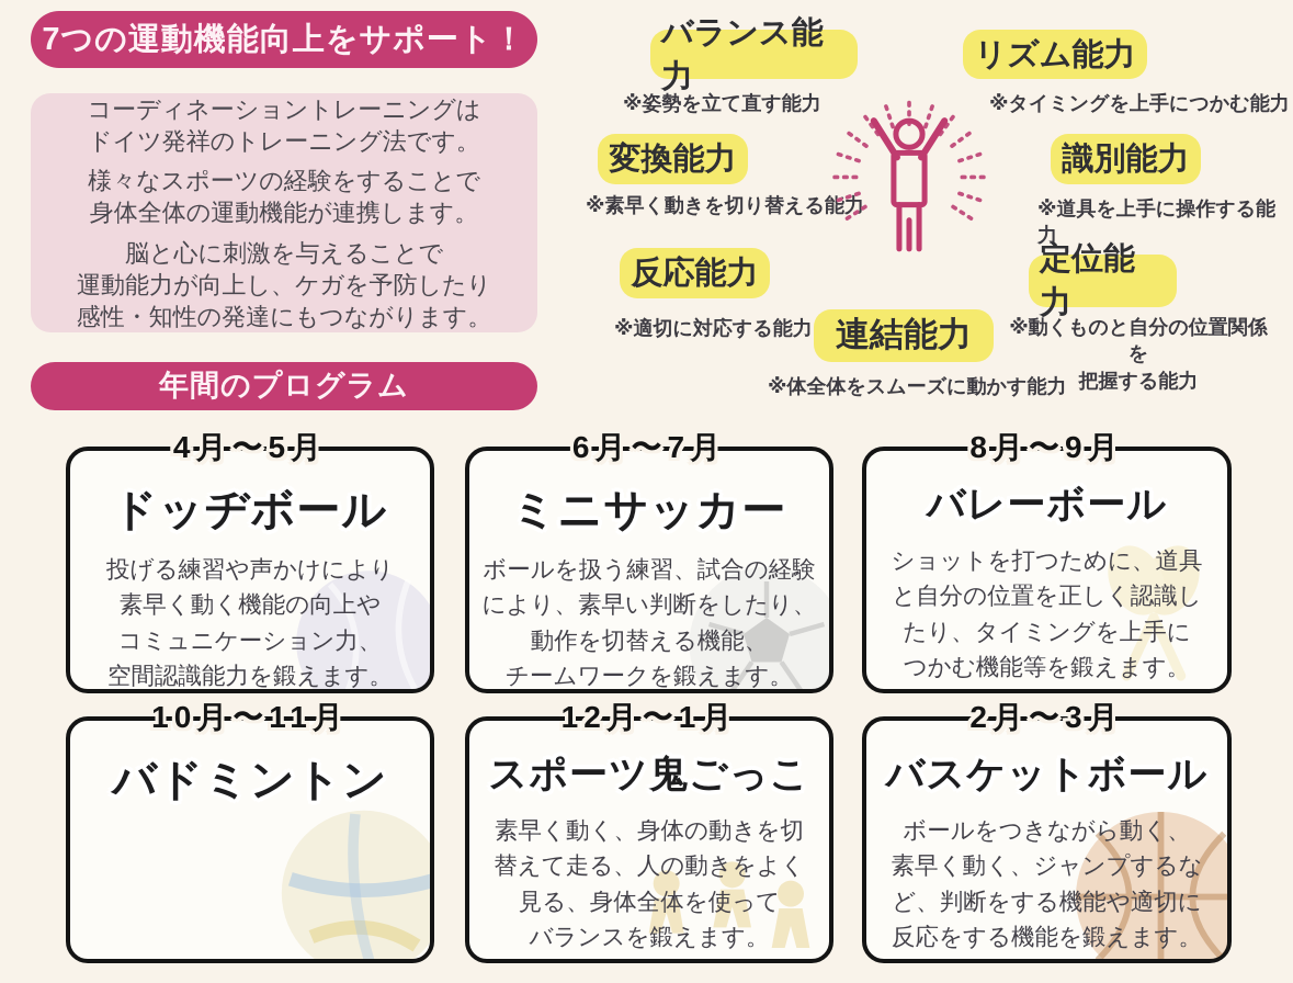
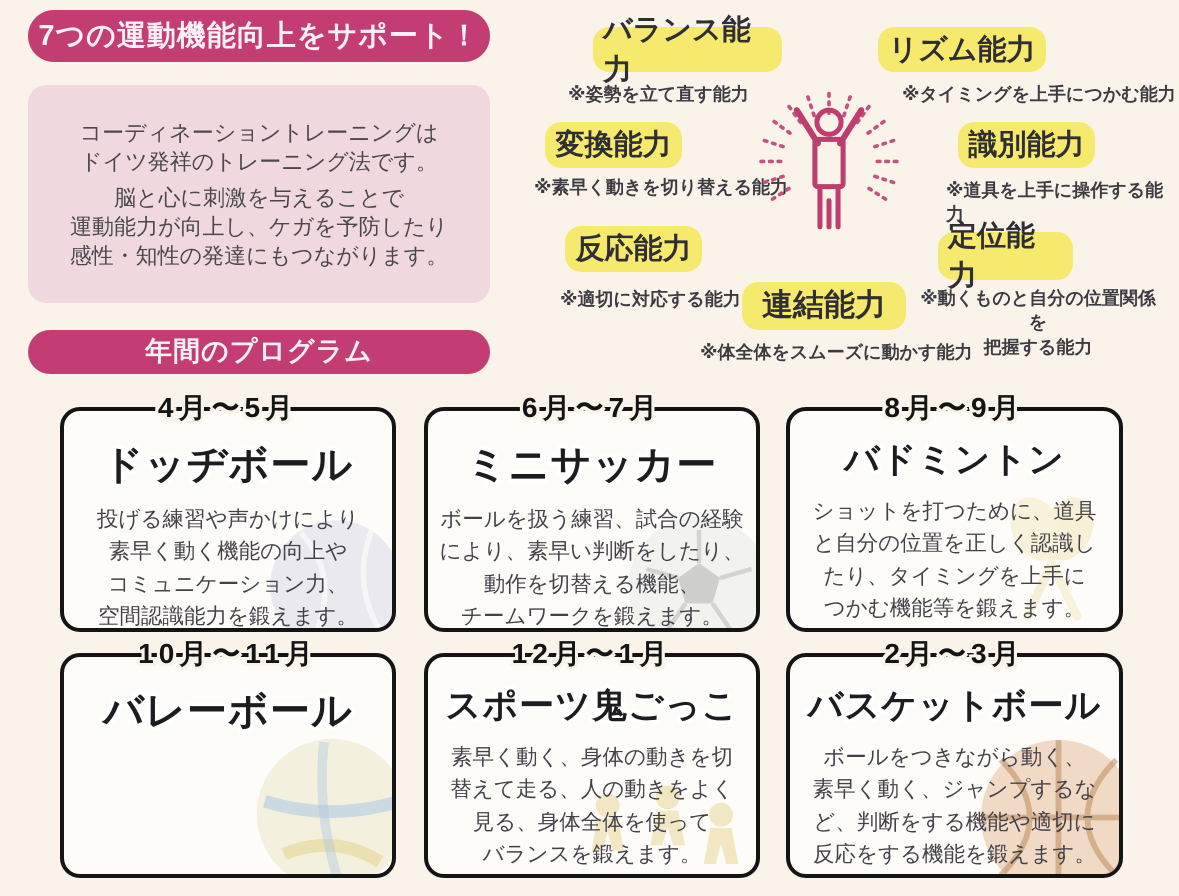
  7つの運動機能向上をサポート！
  コーディネーショントレーニングは
  ドイツ発祥のトレーニング法です。
- 様々なスポーツの経験をすることで
- 身体全体の運動機能が連携します。
  脳と心に刺激を与えることで
  運動能力が向上し、ケガを予防したり
  感性・知性の発達にもつながります。
  バランス能力
  リズム能力
  ※姿勢を立て直す能力
  ※タイミングを上手につかむ能力
  変換能力
  識別能力
  ※素早く動きを切り替える能力
  ※道具を上手に操作する能力
  反応能力
  定位能力
  ※適切に対応する能力
  連結能力
  ※動くものと自分の位置関係を
  把握する能力
  ※体全体をスムーズに動かす能力
  年間のプログラム
  4月〜5月
  ドッヂボール
  投げる練習や声かけにより
  素早く動く機能の向上や
  コミュニケーション力、
  空間認識能力を鍛えます。
  6月〜7月
  ミニサッカー
  ボールを扱う練習、試合の経験
  により、素早い判断をしたり、
  動作を切替える機能、
  チームワークを鍛えます。
  8月〜9月
- バレーボール
+ バドミントン
  ショットを打つために、道具
  と自分の位置を正しく認識し
  たり、タイミングを上手に
  つかむ機能等を鍛えます。
  10月〜11月
- バドミントン
+ バレーボール
  12月〜1月
  スポーツ鬼ごっこ
  素早く動く、身体の動きを切
  替えて走る、人の動きをよく
  見る、身体全体を使って
  バランスを鍛えます。
  2月〜3月
  バスケットボール
  ボールをつきながら動く、
  素早く動く、ジャンプするな
  ど、判断をする機能や適切に
  反応をする機能を鍛えます。
